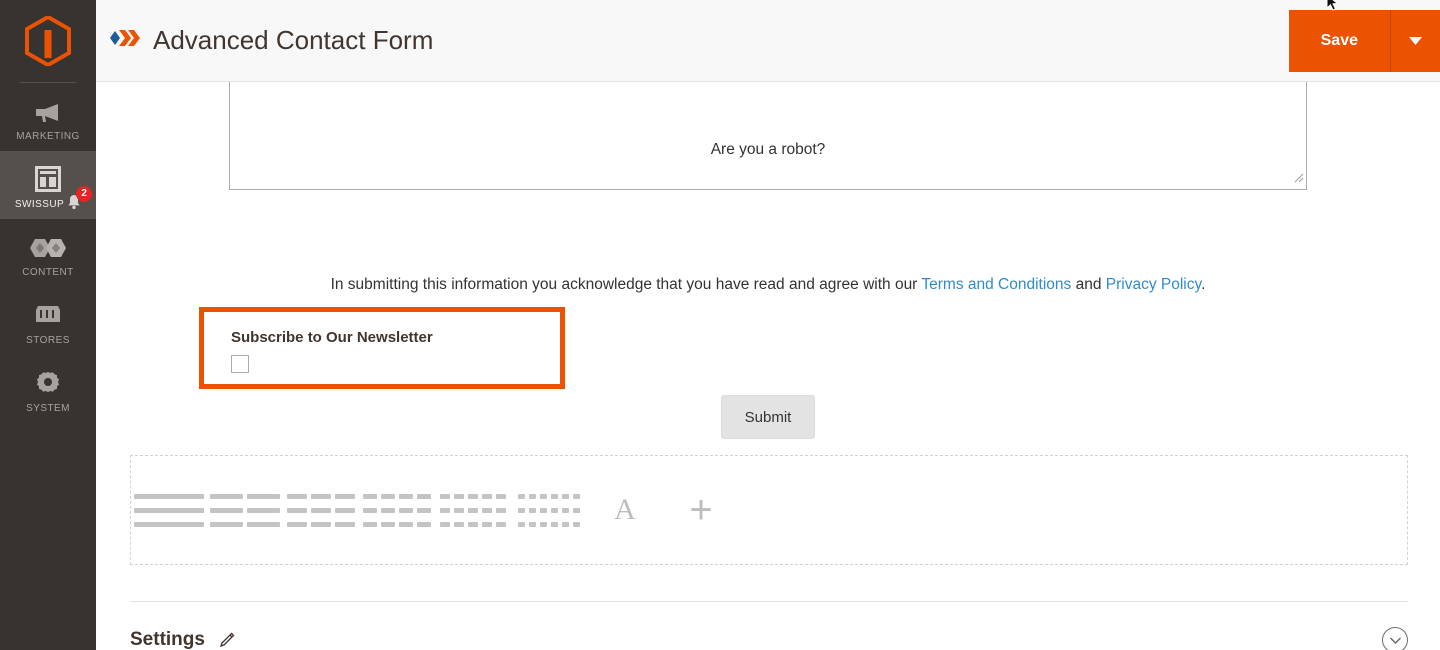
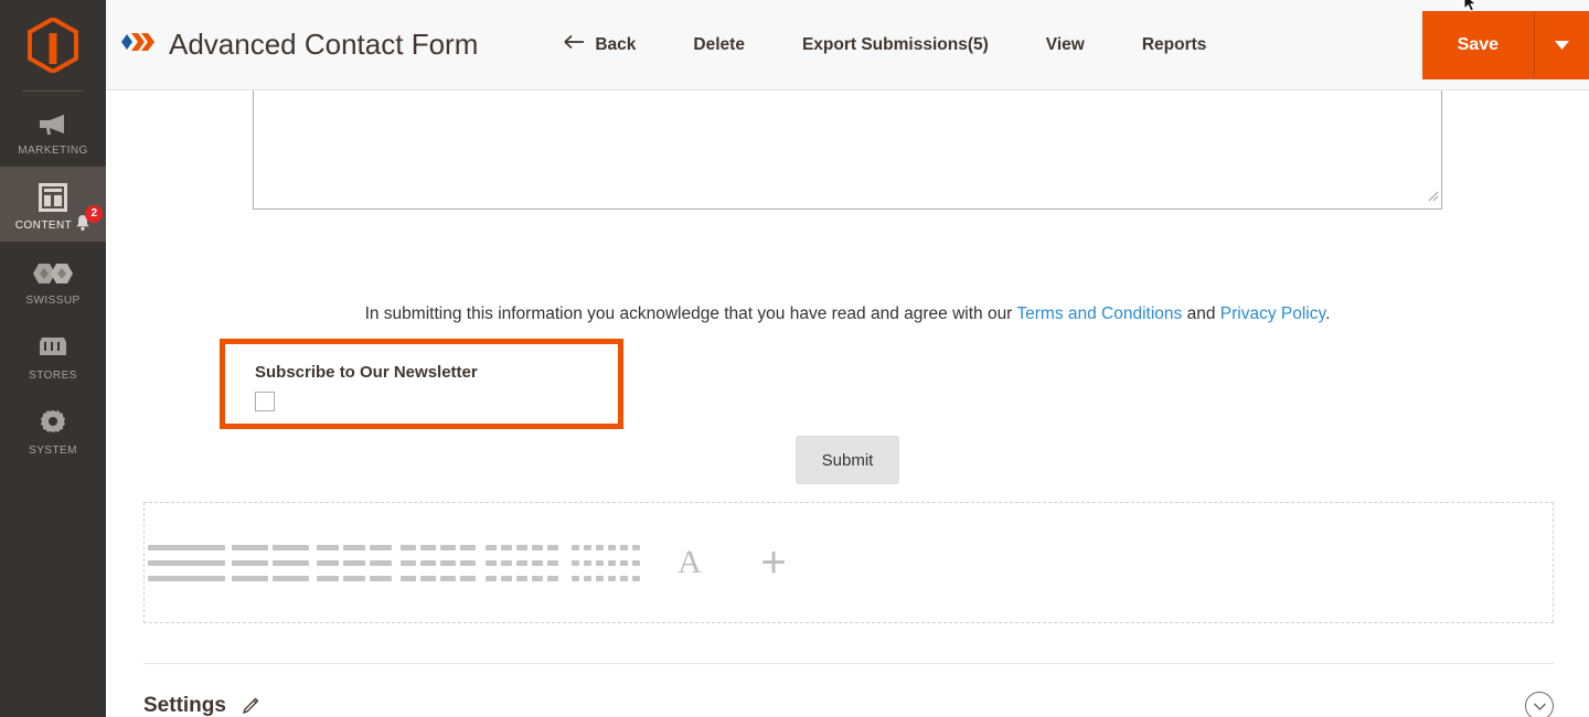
  MARKETING
- SWISSUP
+ CONTENT
  2
- CONTENT
+ SWISSUP
  STORES
  SYSTEM
  Advanced Contact Form
+ Back
+ Delete
+ Export Submissions(5)
+ View
+ Reports
  Save
- Are you a robot?
  In submitting this information you acknowledge that you have read and agree with our Terms and Conditions and Privacy Policy.
  Subscribe to Our Newsletter
  Submit
  A
  +
  Settings
